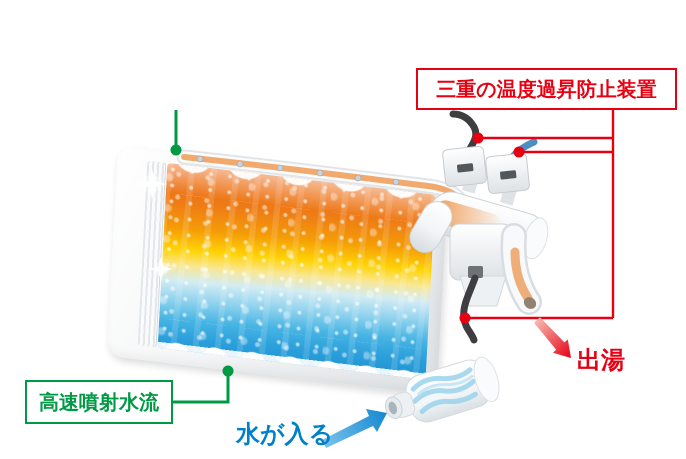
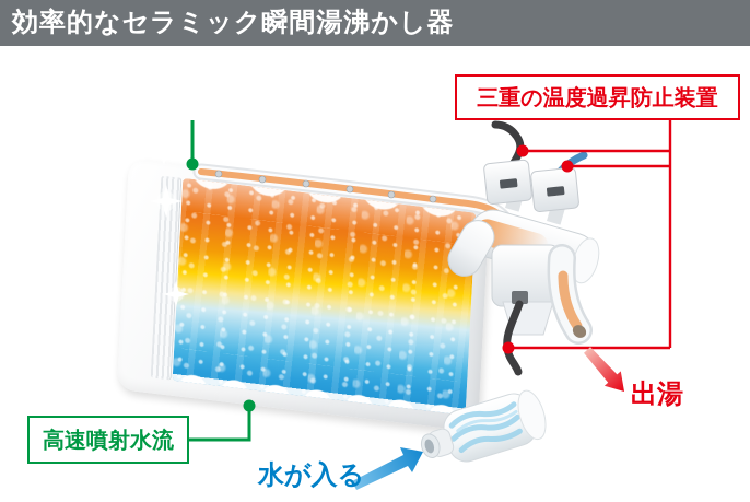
+ 効率的なセラミック瞬間湯沸かし器
  三重の温度過昇防止装置
  高速噴射水流
  出湯
  水が入る
